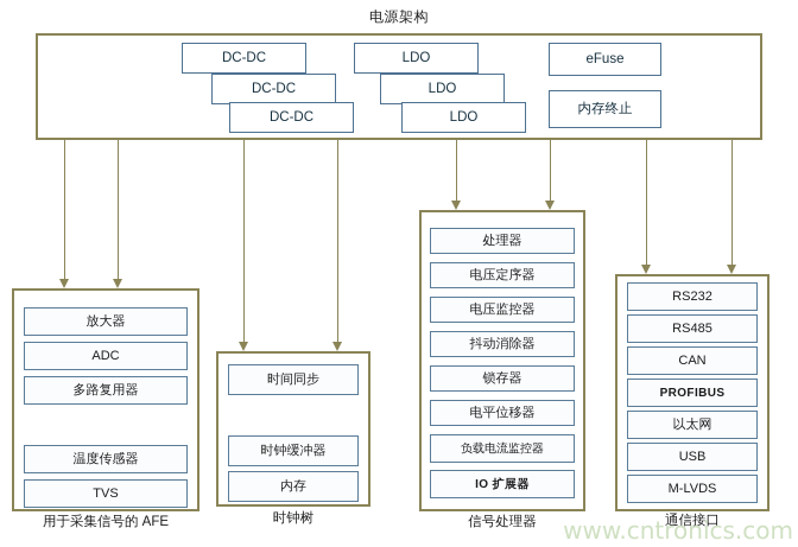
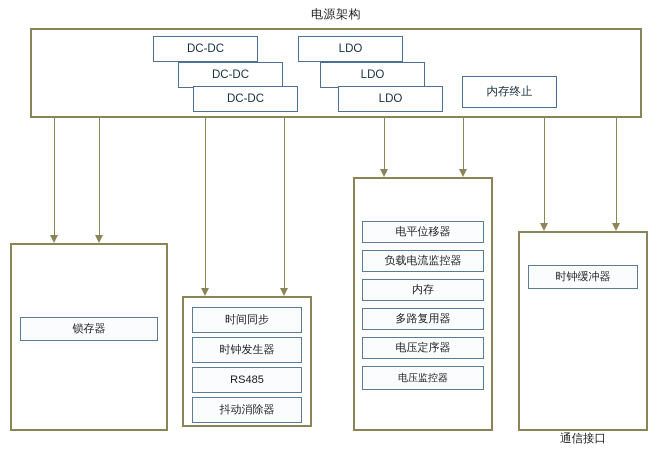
  电源架构
  DC-DC
  DC-DC
  DC-DC
  LDO
  LDO
  LDO
- eFuse
  内存终止
- 放大器
- ADC
- 多路复用器
+ 锁存器
- 温度传感器
- TVS
- 用于采集信号的 AFE
  时间同步
+ 时钟发生器
- 时钟缓冲器
+ RS485
- 内存
+ 抖动消除器
- 时钟树
- 处理器
- 电压定序器
+ 电平位移器
- 电压监控器
+ 负载电流监控器
- 抖动消除器
+ 内存
- 锁存器
+ 多路复用器
- 电平位移器
+ 电压定序器
- 负载电流监控器
+ 电压监控器
- IO 扩展器
- 信号处理器
- RS232
- RS485
+ 时钟缓冲器
- CAN
- PROFIBUS
- 以太网
- USB
- M-LVDS
  通信接口
- www.cntronics.com
